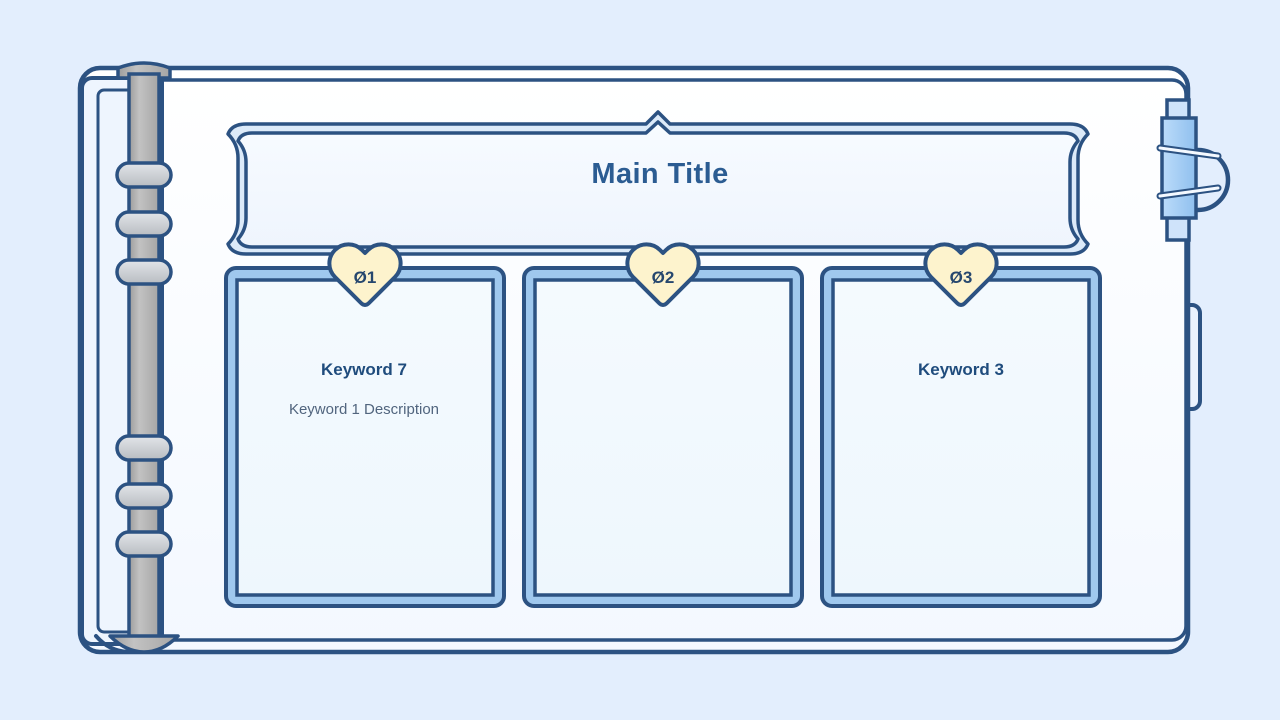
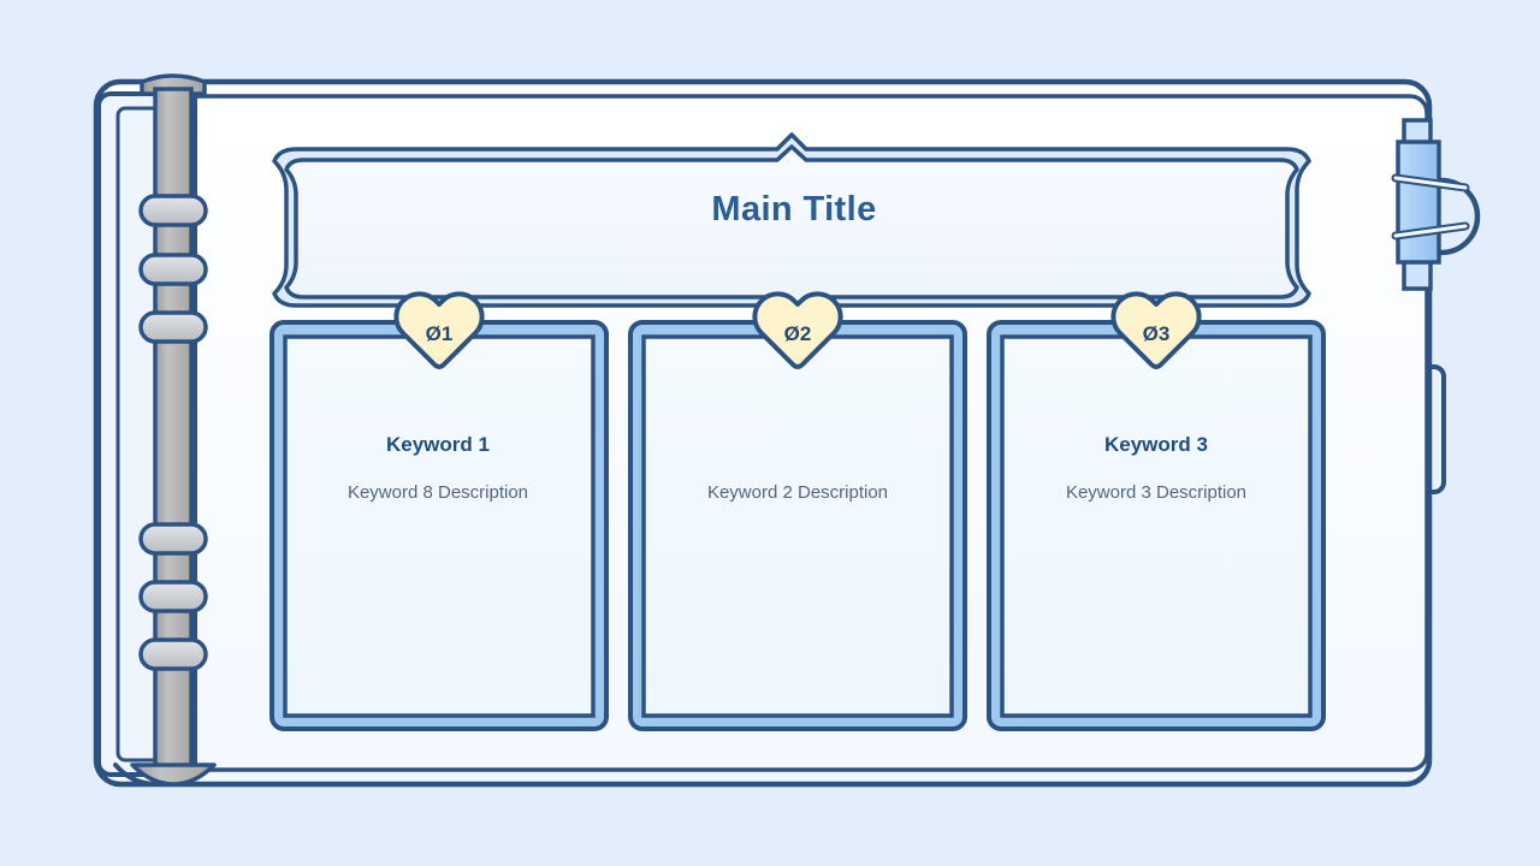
  Main Title
  Ø1
  Ø2
  Ø3
- Keyword 7
+ Keyword 1
- Keyword 1 Description
+ Keyword 8 Description
+ Keyword 2 Description
  Keyword 3
+ Keyword 3 Description
